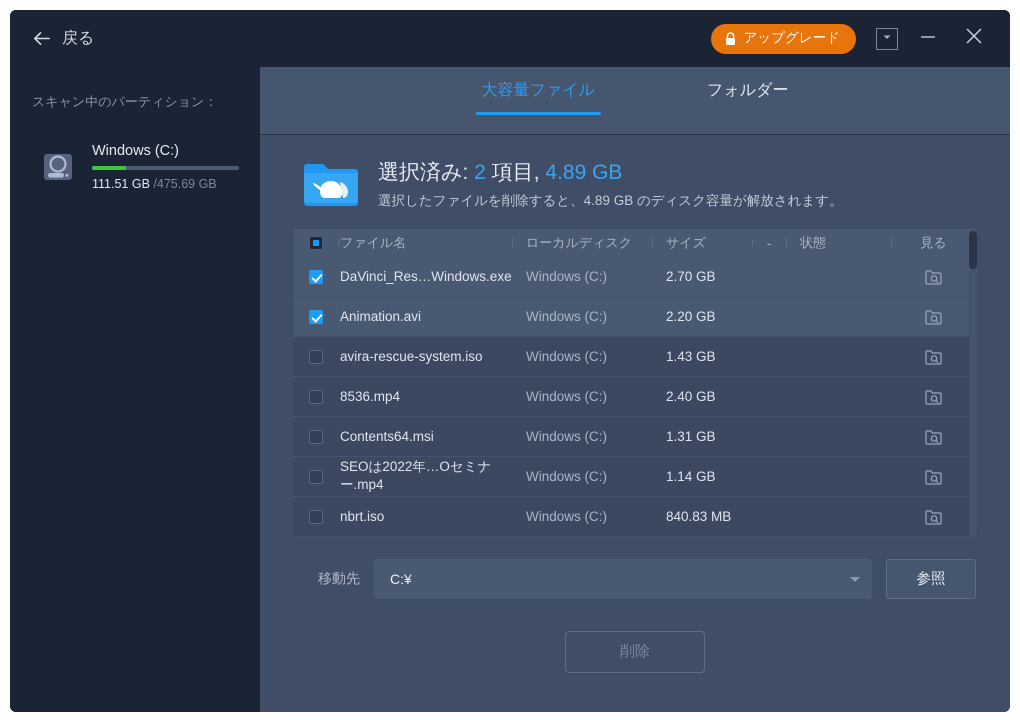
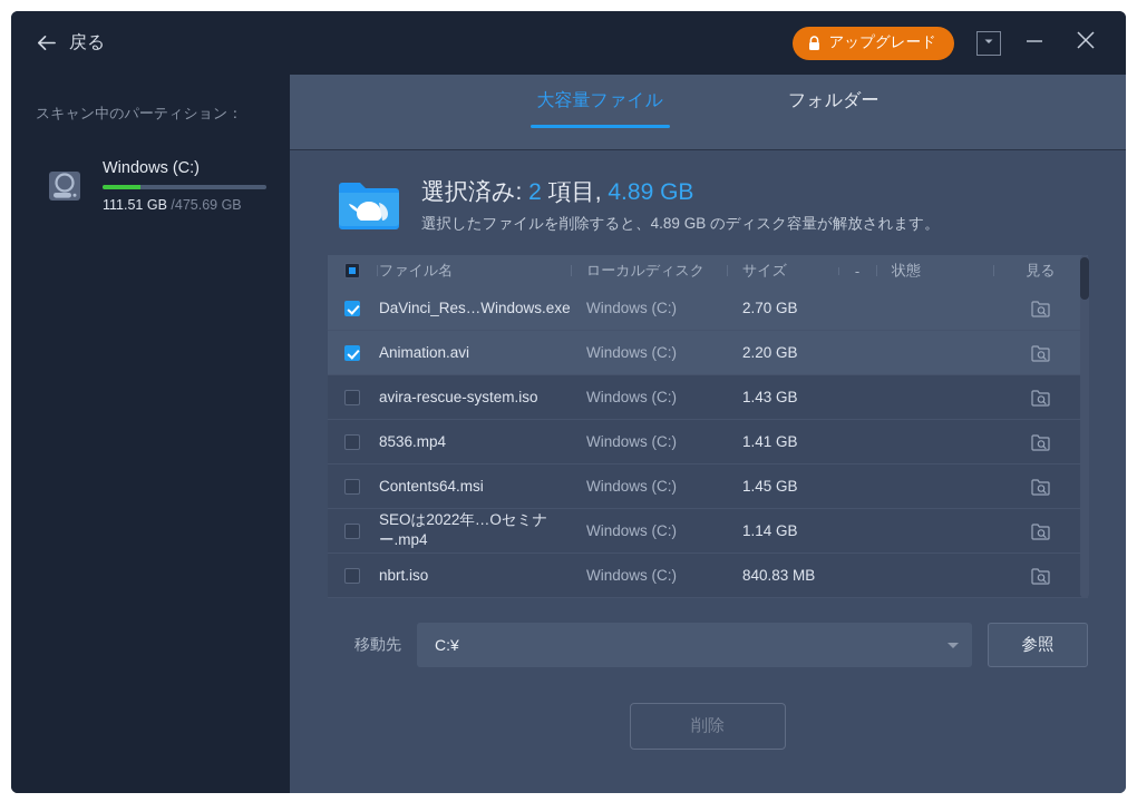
  戻る
  アップグレード
  スキャン中のパーティション：
  Windows (C:)
  111.51 GB /475.69 GB
  大容量ファイル
  フォルダー
  選択済み: 2 項目, 4.89 GB
  選択したファイルを削除すると、4.89 GB のディスク容量が解放されます。
  ファイル名
  ローカルディスク
  サイズ
  -
  状態
  見る
  DaVinci_Res…Windows.exe
  Windows (C:)
  2.70 GB
  Animation.avi
  Windows (C:)
  2.20 GB
  avira-rescue-system.iso
  Windows (C:)
  1.43 GB
  8536.mp4
  Windows (C:)
- 2.40 GB
+ 1.41 GB
  Contents64.msi
  Windows (C:)
- 1.31 GB
+ 1.45 GB
  SEOは2022年…Oセミナー.mp4
  Windows (C:)
  1.14 GB
  nbrt.iso
  Windows (C:)
  840.83 MB
  移動先
  C:¥
  参照
  削除
